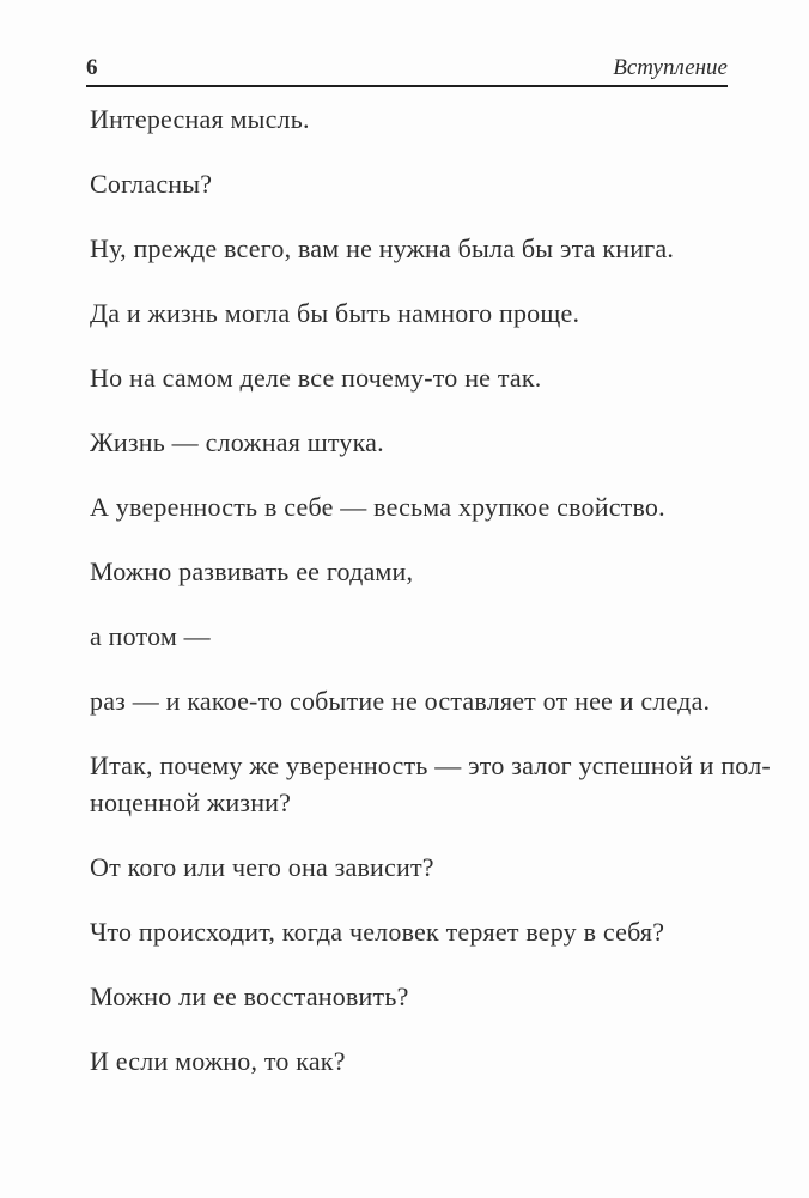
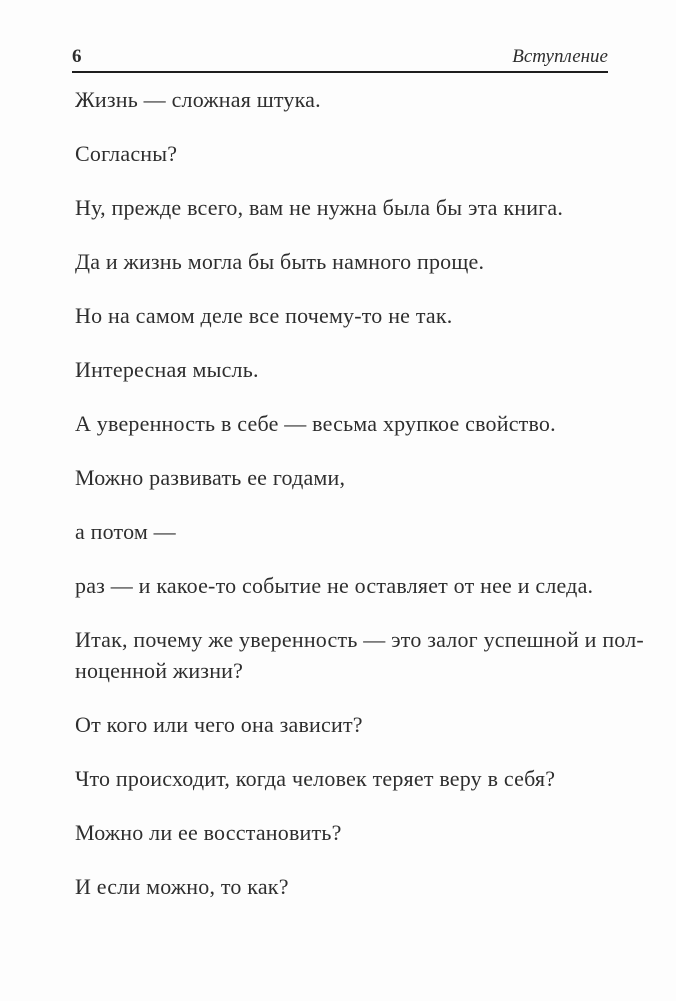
  6
  Вступление
- Интересная мысль.
+ Жизнь — сложная штука.
  Согласны?
  Ну, прежде всего, вам не нужна была бы эта книга.
  Да и жизнь могла бы быть намного проще.
  Но на самом деле все почему-то не так.
- Жизнь — сложная штука.
+ Интересная мысль.
  А уверенность в себе — весьма хрупкое свойство.
  Можно развивать ее годами,
  а потом —
  раз — и какое-то событие не оставляет от нее и следа.
  Итак, почему же уверенность — это залог успешной и пол-
  ноценной жизни?
  От кого или чего она зависит?
  Что происходит, когда человек теряет веру в себя?
  Можно ли ее восстановить?
  И если можно, то как?
